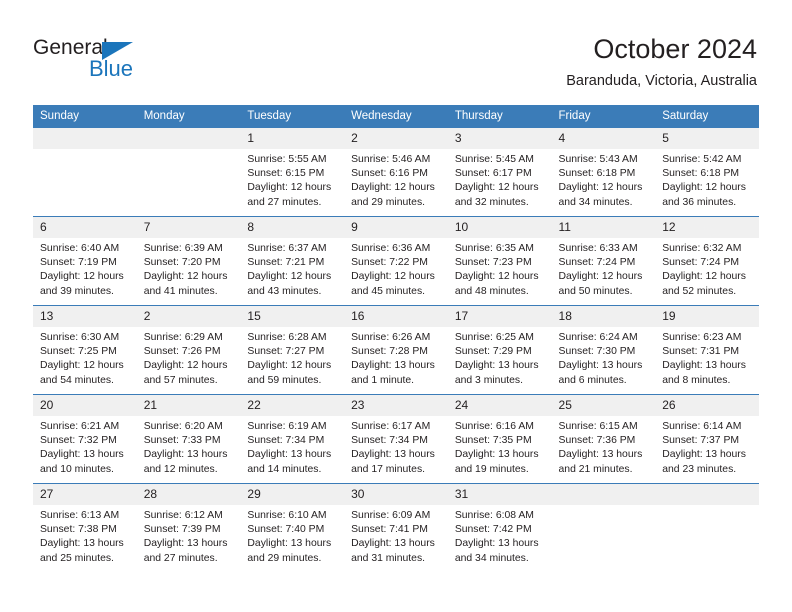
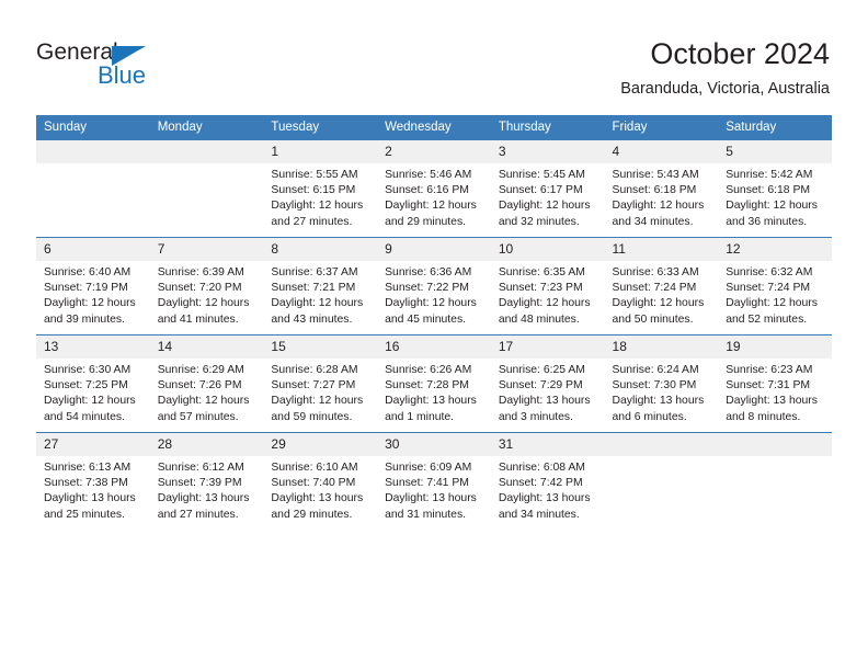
  General
  Blue
  October 2024
  Baranduda, Victoria, Australia
  Sunday	Monday	Tuesday	Wednesday	Thursday	Friday	Saturday
  		1Sunrise: 5:55 AMSunset: 6:15 PMDaylight: 12 hoursand 27 minutes.	2Sunrise: 5:46 AMSunset: 6:16 PMDaylight: 12 hoursand 29 minutes.	3Sunrise: 5:45 AMSunset: 6:17 PMDaylight: 12 hoursand 32 minutes.	4Sunrise: 5:43 AMSunset: 6:18 PMDaylight: 12 hoursand 34 minutes.	5Sunrise: 5:42 AMSunset: 6:18 PMDaylight: 12 hoursand 36 minutes.
  6Sunrise: 6:40 AMSunset: 7:19 PMDaylight: 12 hoursand 39 minutes.	7Sunrise: 6:39 AMSunset: 7:20 PMDaylight: 12 hoursand 41 minutes.	8Sunrise: 6:37 AMSunset: 7:21 PMDaylight: 12 hoursand 43 minutes.	9Sunrise: 6:36 AMSunset: 7:22 PMDaylight: 12 hoursand 45 minutes.	10Sunrise: 6:35 AMSunset: 7:23 PMDaylight: 12 hoursand 48 minutes.	11Sunrise: 6:33 AMSunset: 7:24 PMDaylight: 12 hoursand 50 minutes.	12Sunrise: 6:32 AMSunset: 7:24 PMDaylight: 12 hoursand 52 minutes.
- 13Sunrise: 6:30 AMSunset: 7:25 PMDaylight: 12 hoursand 54 minutes.	2Sunrise: 6:29 AMSunset: 7:26 PMDaylight: 12 hoursand 57 minutes.	15Sunrise: 6:28 AMSunset: 7:27 PMDaylight: 12 hoursand 59 minutes.	16Sunrise: 6:26 AMSunset: 7:28 PMDaylight: 13 hoursand 1 minute.	17Sunrise: 6:25 AMSunset: 7:29 PMDaylight: 13 hoursand 3 minutes.	18Sunrise: 6:24 AMSunset: 7:30 PMDaylight: 13 hoursand 6 minutes.	19Sunrise: 6:23 AMSunset: 7:31 PMDaylight: 13 hoursand 8 minutes.
+ 13Sunrise: 6:30 AMSunset: 7:25 PMDaylight: 12 hoursand 54 minutes.	14Sunrise: 6:29 AMSunset: 7:26 PMDaylight: 12 hoursand 57 minutes.	15Sunrise: 6:28 AMSunset: 7:27 PMDaylight: 12 hoursand 59 minutes.	16Sunrise: 6:26 AMSunset: 7:28 PMDaylight: 13 hoursand 1 minute.	17Sunrise: 6:25 AMSunset: 7:29 PMDaylight: 13 hoursand 3 minutes.	18Sunrise: 6:24 AMSunset: 7:30 PMDaylight: 13 hoursand 6 minutes.	19Sunrise: 6:23 AMSunset: 7:31 PMDaylight: 13 hoursand 8 minutes.
- 20Sunrise: 6:21 AMSunset: 7:32 PMDaylight: 13 hoursand 10 minutes.	21Sunrise: 6:20 AMSunset: 7:33 PMDaylight: 13 hoursand 12 minutes.	22Sunrise: 6:19 AMSunset: 7:34 PMDaylight: 13 hoursand 14 minutes.	23Sunrise: 6:17 AMSunset: 7:34 PMDaylight: 13 hoursand 17 minutes.	24Sunrise: 6:16 AMSunset: 7:35 PMDaylight: 13 hoursand 19 minutes.	25Sunrise: 6:15 AMSunset: 7:36 PMDaylight: 13 hoursand 21 minutes.	26Sunrise: 6:14 AMSunset: 7:37 PMDaylight: 13 hoursand 23 minutes.
  27Sunrise: 6:13 AMSunset: 7:38 PMDaylight: 13 hoursand 25 minutes.	28Sunrise: 6:12 AMSunset: 7:39 PMDaylight: 13 hoursand 27 minutes.	29Sunrise: 6:10 AMSunset: 7:40 PMDaylight: 13 hoursand 29 minutes.	30Sunrise: 6:09 AMSunset: 7:41 PMDaylight: 13 hoursand 31 minutes.	31Sunrise: 6:08 AMSunset: 7:42 PMDaylight: 13 hoursand 34 minutes.
